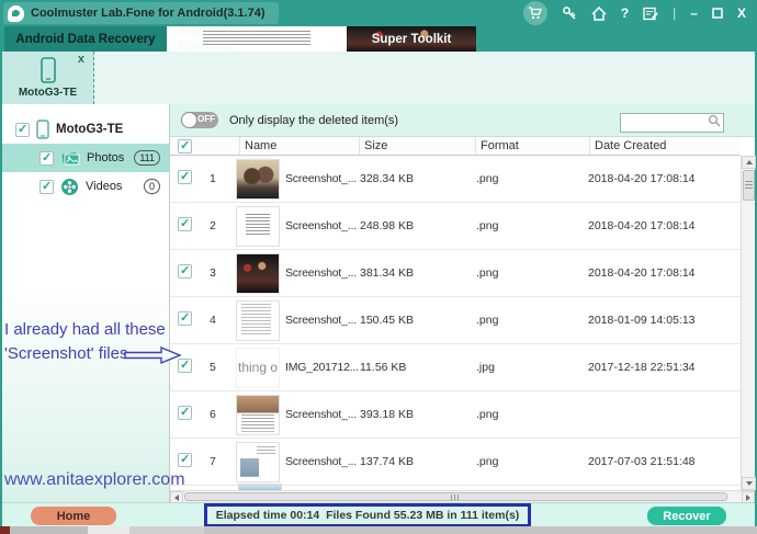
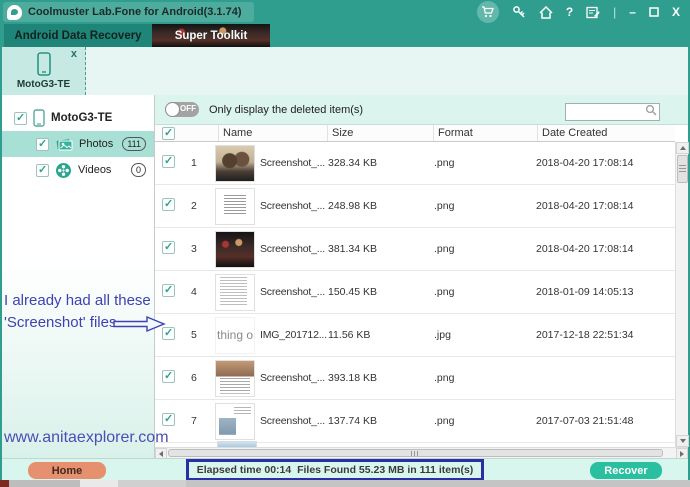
  Coolmuster Lab.Fone for Android(3.1.74)
  ?
  |
  –
  X
  Android Data Recovery
- Android SD Card Recovery
  Super Toolkit
  x
  MotoG3-TE
  MotoG3-TE
  Photos
  111
  Videos
  0
  OFF
  Only display the deleted item(s)
  Name
  Size
  Format
  Date Created
  1
  Screenshot_...
  328.34 KB
  .png
  2018-04-20 17:08:14
  2
  Screenshot_...
  248.98 KB
  .png
  2018-04-20 17:08:14
  3
  Screenshot_...
  381.34 KB
  .png
  2018-04-20 17:08:14
  4
  Screenshot_...
  150.45 KB
  .png
  2018-01-09 14:05:13
  5
  thing o
  IMG_201712...
  11.56 KB
  .jpg
  2017-12-18 22:51:34
  6
  Screenshot_...
  393.18 KB
  .png
  7
  Screenshot_...
  137.74 KB
  .png
  2017-07-03 21:51:48
  Home
  Elapsed time 00:14 Files Found 55.23 MB in 111 item(s)
  Recover
  I already had all these
  'Screenshot' files
  www.anitaexplorer.com
